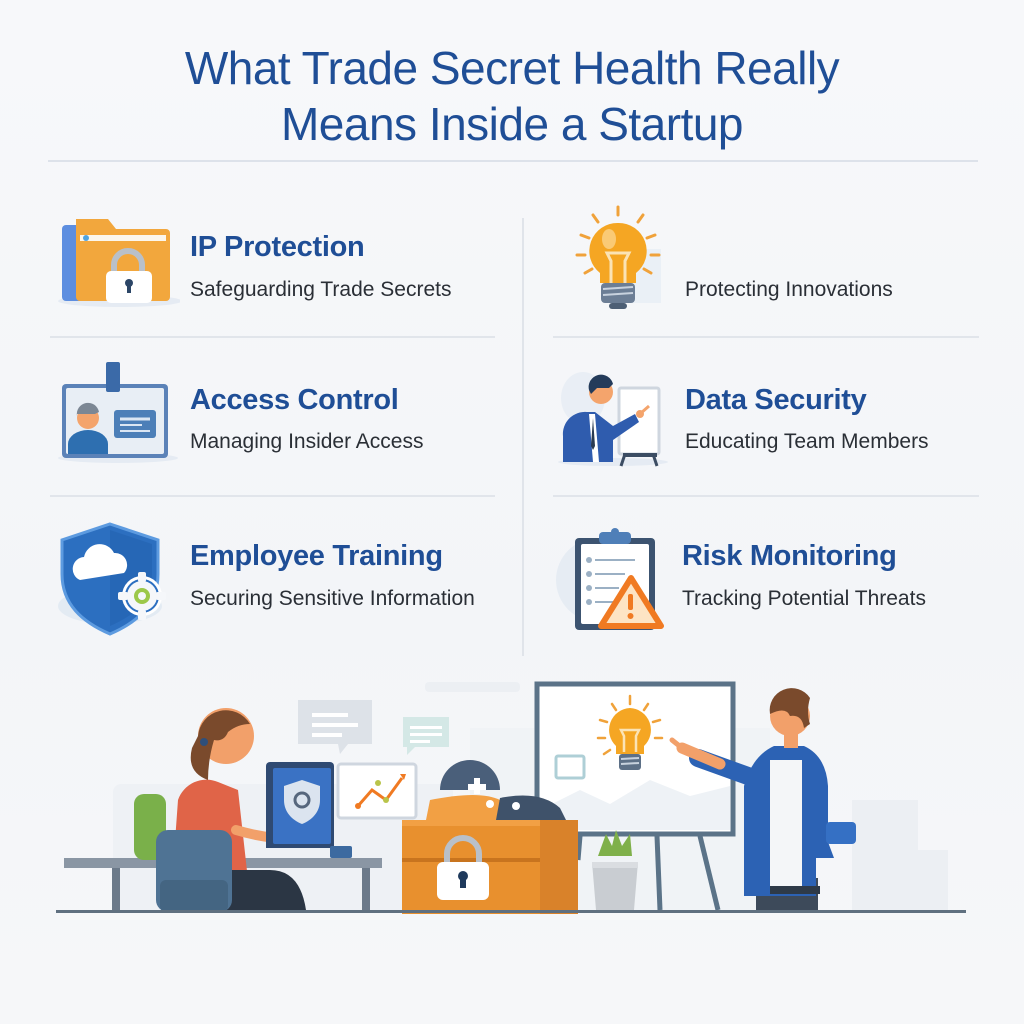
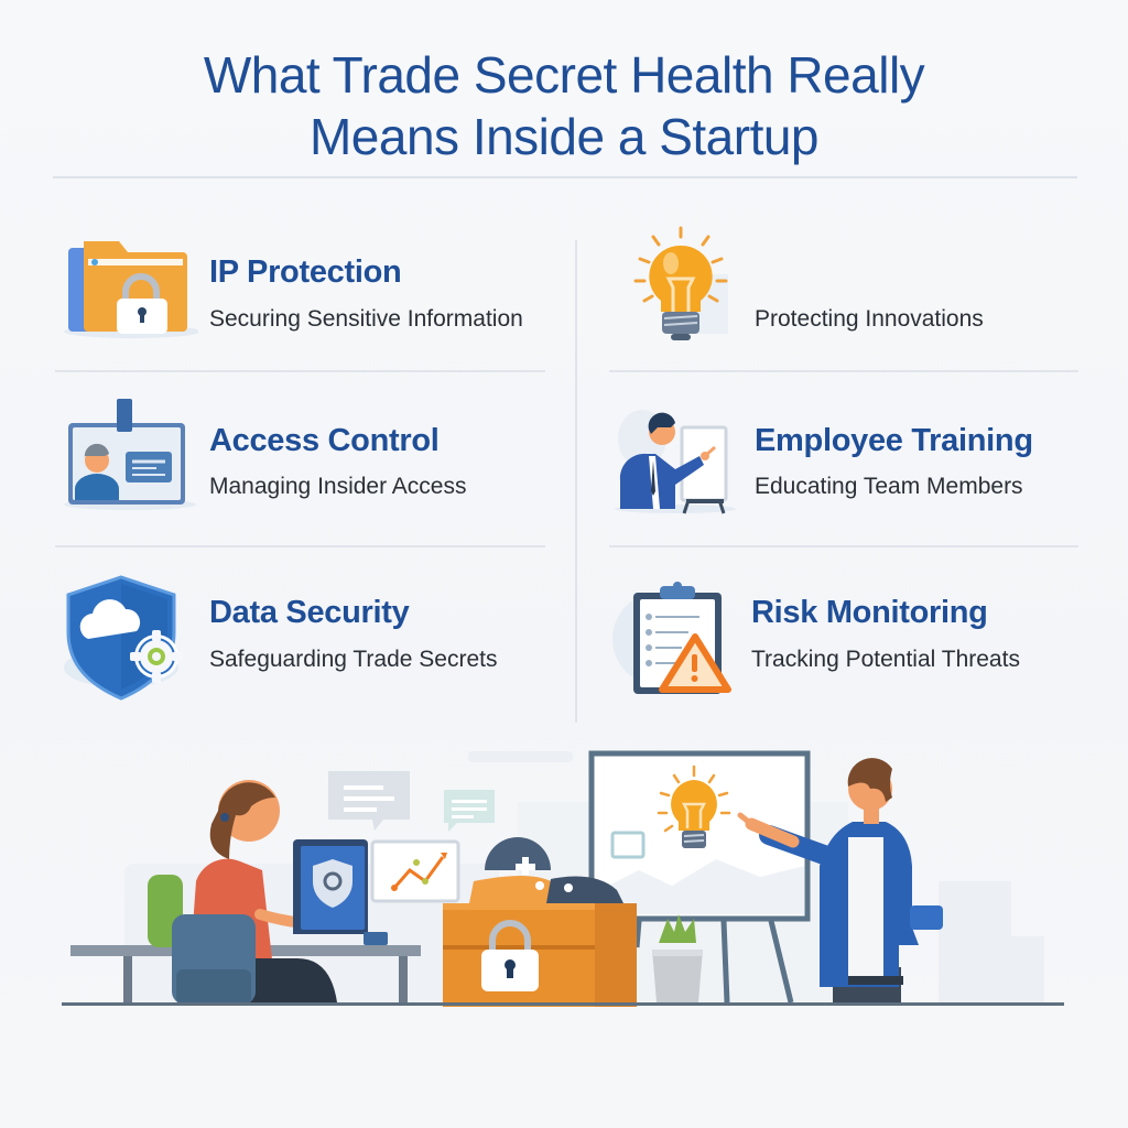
  What Trade Secret Health Really
  Means Inside a Startup
  IP Protection
- Safeguarding Trade Secrets
+ Securing Sensitive Information
  Protecting Innovations
  Access Control
  Managing Insider Access
- Data Security
+ Employee Training
  Educating Team Members
- Employee Training
+ Data Security
- Securing Sensitive Information
+ Safeguarding Trade Secrets
  Risk Monitoring
  Tracking Potential Threats
